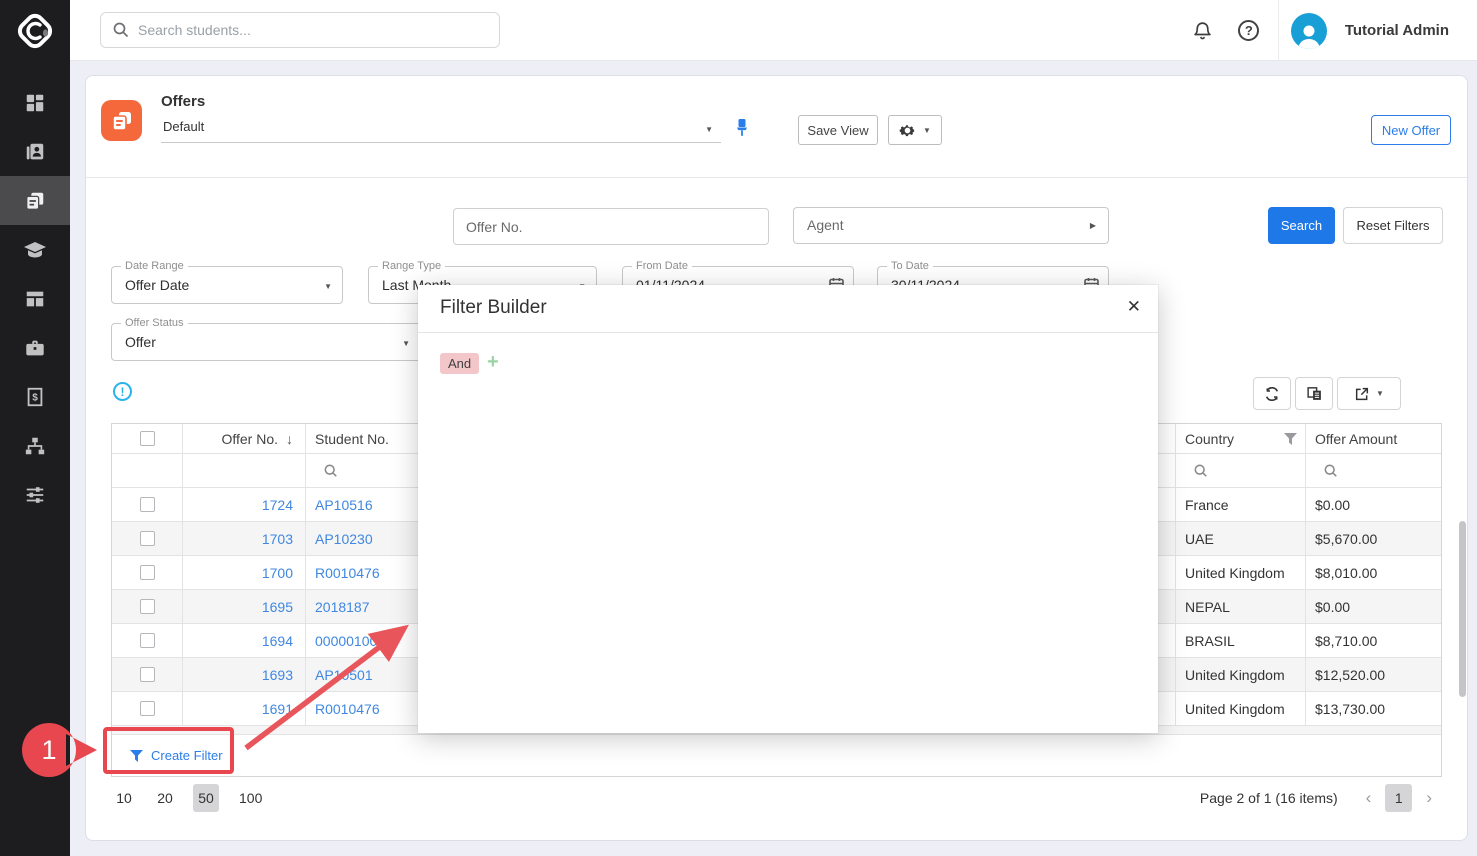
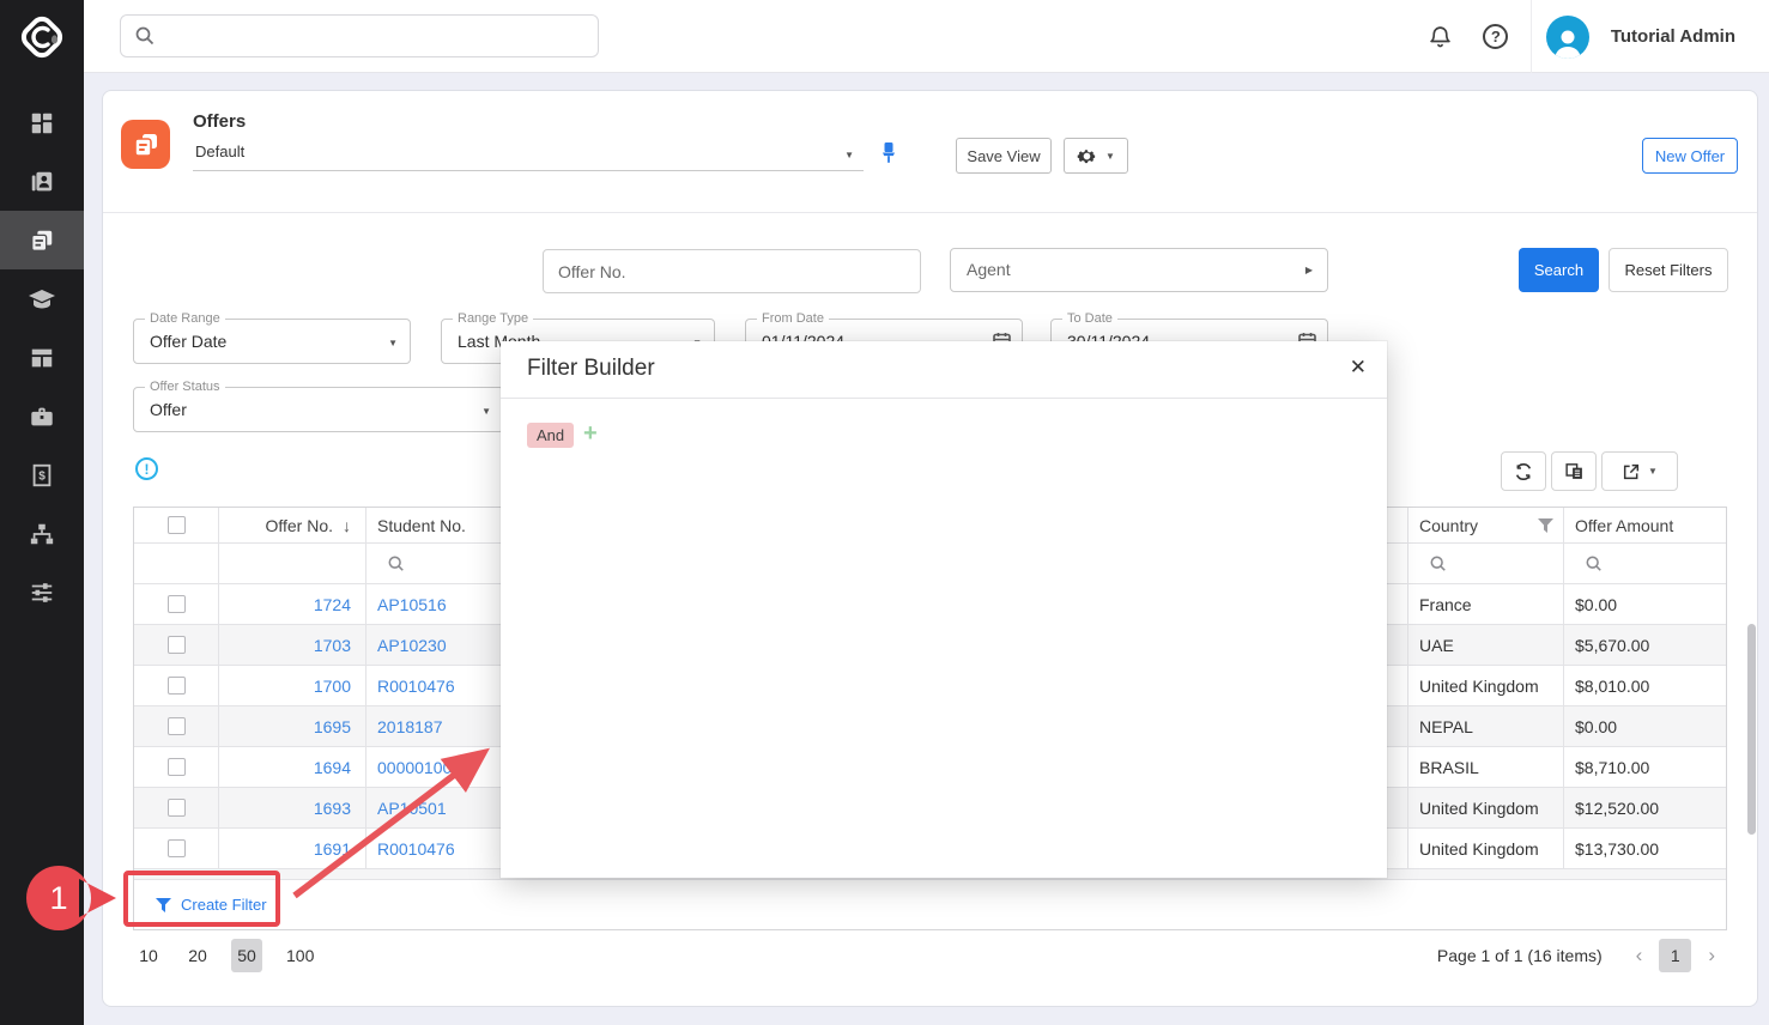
  $
- Search students...
  ?
  Tutorial Admin
  Offers
  Default
  ▼
  Save View
  ▼
  New Offer
  Offer No.
  Agent
  ▶
  Search
  Reset Filters
  Date Range
  Offer Date
  ▼
  Range Type
  From Date
  To Date
  Offer Status
  Offer
  ▼
  !
  ▼
  Offer No.
  ↓
  Student No.
  Country
  Offer Amount
  1724
  AP10516
  France
  $0.00
  1703
  AP10230
  UAE
  $5,670.00
  1700
  R0010476
  United Kingdom
  $8,010.00
  1695
  2018187
  NEPAL
  $0.00
  1694
  000001001
  BRASIL
  $8,710.00
  1693
  AP1501
  United Kingdom
  $12,520.00
  1691
  R0010476
  United Kingdom
  $13,730.00
  Create Filter
  10
  20
  50
  100
- Page 2 of 1 (16 items)
+ Page 1 of 1 (16 items)
  ‹
  1
  ›
  Filter Builder
  ✕
  And
  +
  1
